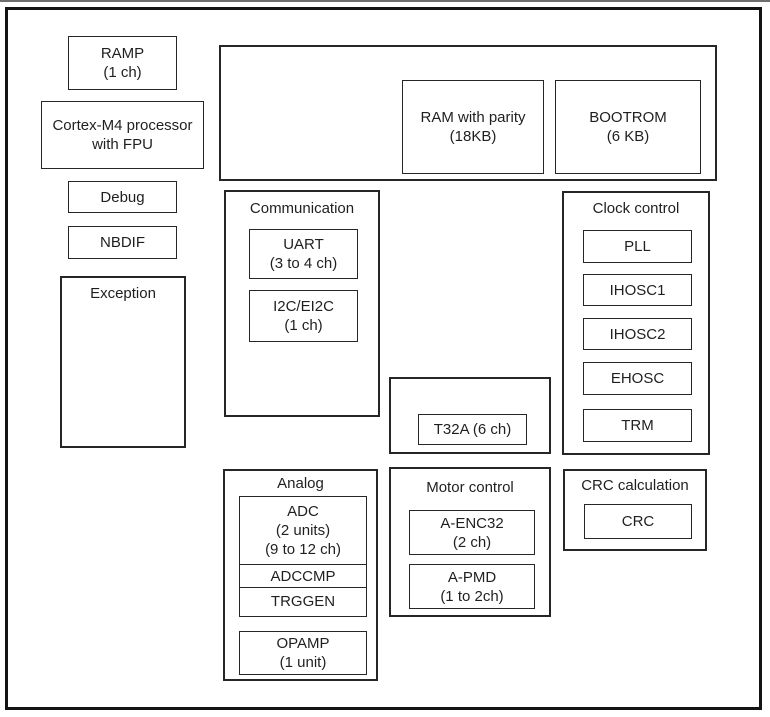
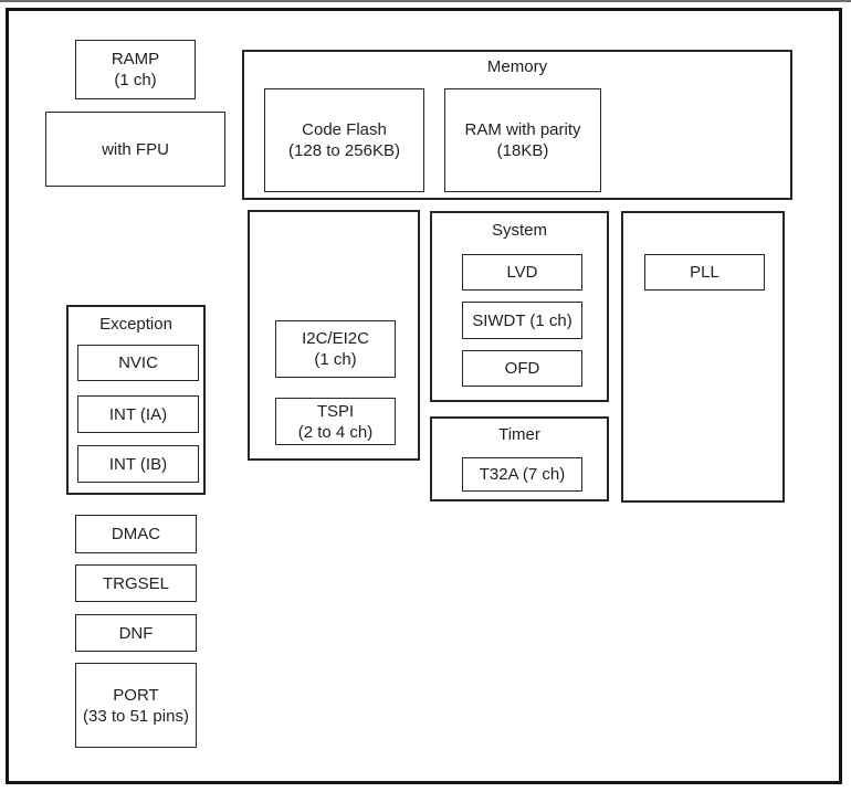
  RAMP
  (1 ch)
- Cortex-M4 processor
  with FPU
- Debug
- NBDIF
  Exception
+ NVIC
+ INT (IA)
+ INT (IB)
+ DMAC
+ TRGSEL
+ DNF
+ PORT
+ (33 to 51 pins)
+ Memory
+ Code Flash
+ (128 to 256KB)
  RAM with parity
  (18KB)
- BOOTROM
- (6 KB)
- Communication
- UART
- (3 to 4 ch)
  I2C/EI2C
  (1 ch)
+ TSPI
+ (2 to 4 ch)
+ System
+ LVD
+ SIWDT (1 ch)
+ OFD
+ Timer
- T32A (6 ch)
+ T32A (7 ch)
- Clock control
  PLL
- IHOSC1
- IHOSC2
- EHOSC
- TRM
- Analog
- ADC
- (2 units)
- (9 to 12 ch)
- ADCCMP
- TRGGEN
- OPAMP
- (1 unit)
- Motor control
- A-ENC32
- (2 ch)
- A-PMD
- (1 to 2ch)
- CRC calculation
- CRC
